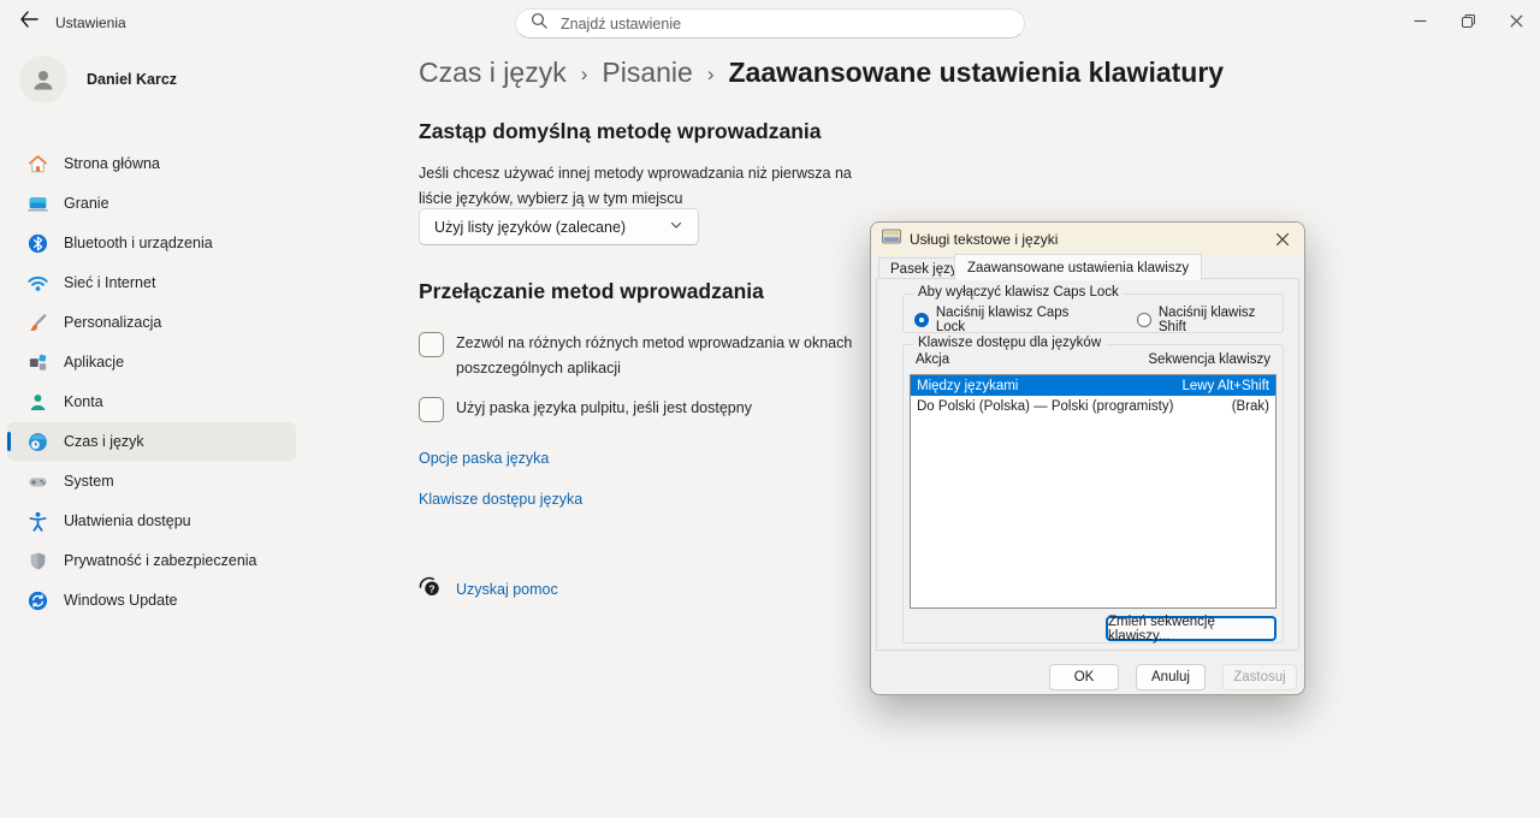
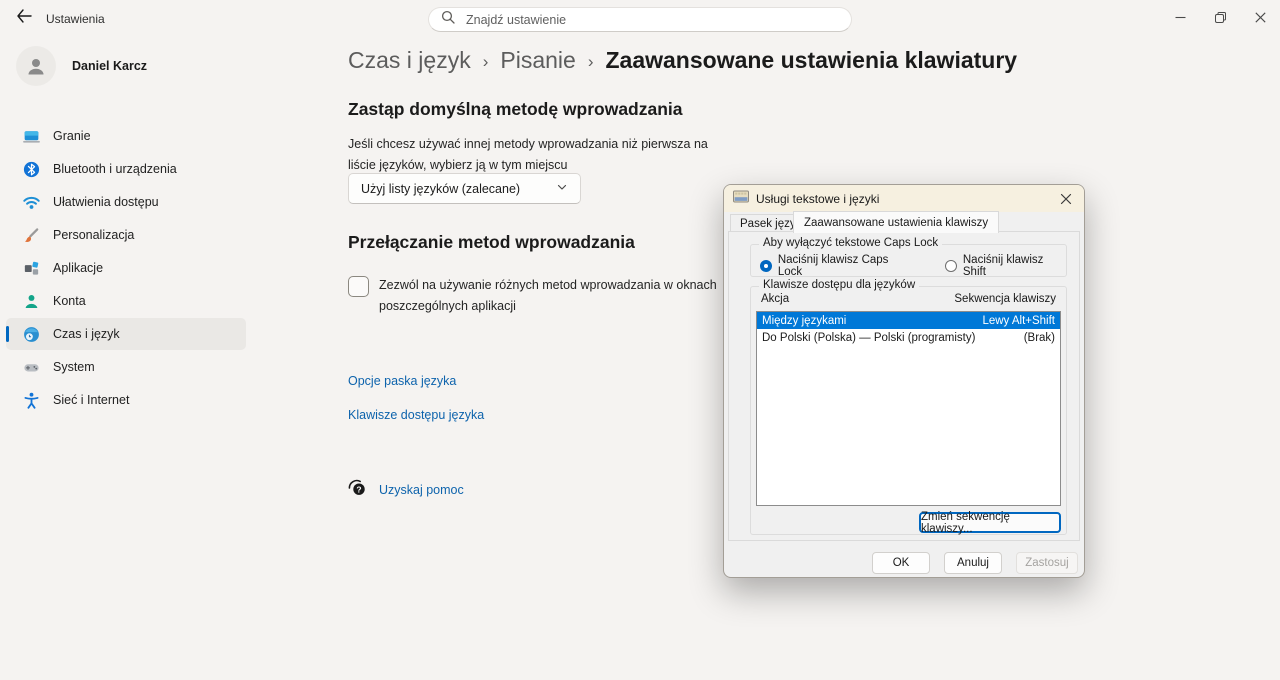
  Ustawienia
  Znajdź ustawienie
  Daniel Karcz
- Strona główna
  Granie
  Bluetooth i urządzenia
- Sieć i Internet
+ Ułatwienia dostępu
  Personalizacja
  Aplikacje
  Konta
  Czas i język
  System
- Ułatwienia dostępu
+ Sieć i Internet
- Prywatność i zabezpieczenia
- Windows Update
  Czas i język
  ›
  Pisanie
  ›
  Zaawansowane ustawienia klawiatury
  Zastąp domyślną metodę wprowadzania
  Jeśli chcesz używać innej metody wprowadzania niż pierwsza na liście języków, wybierz ją w tym miejscu
  Użyj listy języków (zalecane)
  Przełączanie metod wprowadzania
- Zezwól na różnych różnych metod wprowadzania w oknach poszczególnych aplikacji
+ Zezwól na używanie różnych metod wprowadzania w oknach poszczególnych aplikacji
- Użyj paska języka pulpitu, jeśli jest dostępny
  Opcje paska języka
  Klawisze dostępu języka
  ?
  Uzyskaj pomoc
  Usługi tekstowe i języki
  Pasek jęz
  Zaawansowane ustawienia klawiszy
- Aby wyłączyć klawisz Caps Lock
+ Aby wyłączyć tekstowe Caps Lock
  Naciśnij klawisz Caps Lock
  Naciśnij klawisz Shift
  Klawisze dostępu dla języków
  Akcja
  Sekwencja klawiszy
  Między językami
  Lewy Alt+Shift
  Do Polski (Polska) — Polski (programisty)
  (Brak)
  Zmień sekwencję klawiszy...
  OK
  Anuluj
  Zastosuj
